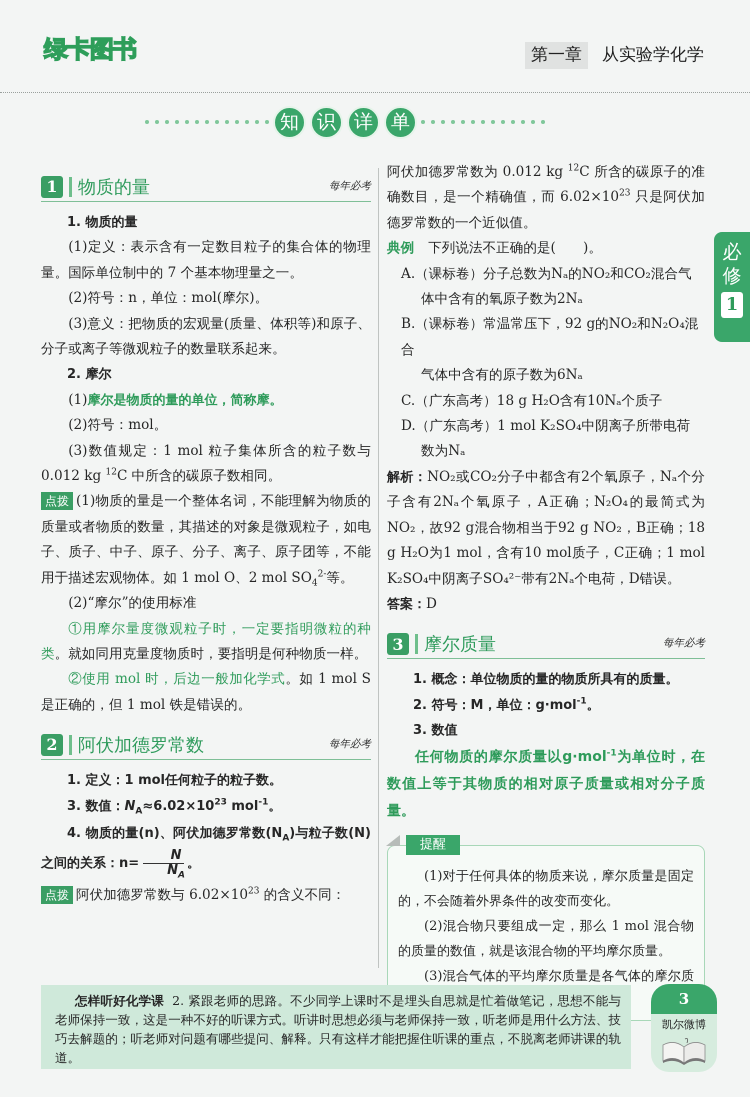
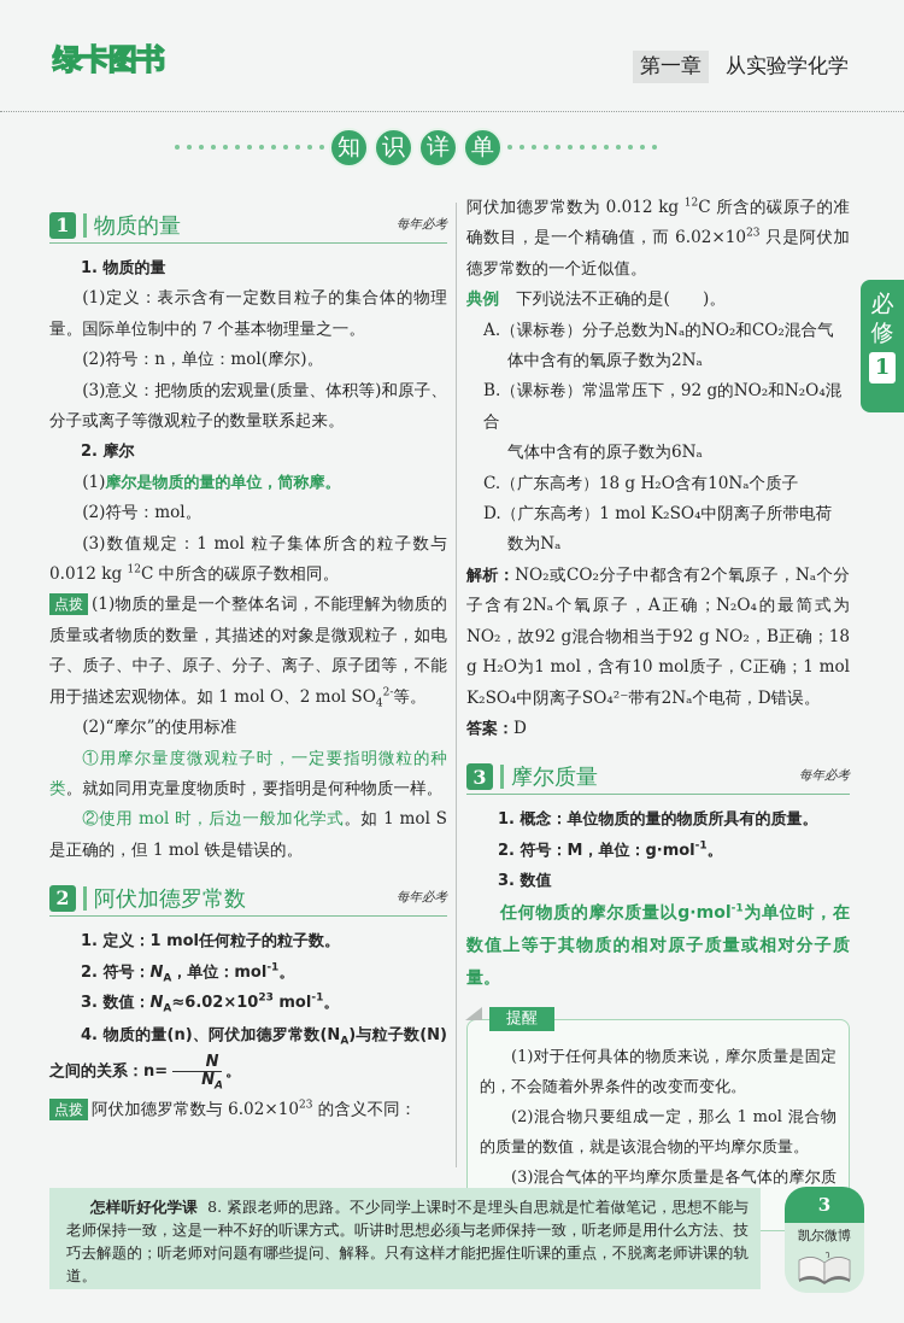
  绿卡图书
  第一章
  从实验学化学
  知
  识
  详
  单
  1
  物质的量
  每年必考
  1. 物质的量
  (1)定义：表示含有一定数目粒子的集合体的物理量。国际单位制中的 7 个基本物理量之一。
  (2)符号：n，单位：mol(摩尔)。
  (3)意义：把物质的宏观量(质量、体积等)和原子、分子或离子等微观粒子的数量联系起来。
  2. 摩尔
  (1)摩尔是物质的量的单位，简称摩。
  (2)符号：mol。
  (3)数值规定：1 mol 粒子集体所含的粒子数与 0.012 kg 12C 中所含的碳原子数相同。
  点拨 (1)物质的量是一个整体名词，不能理解为物质的质量或者物质的数量，其描述的对象是微观粒子，如电子、质子、中子、原子、分子、离子、原子团等，不能用于描述宏观物体。如 1 mol O、2 mol SO42-等。
  (2)“摩尔”的使用标准
  ①用摩尔量度微观粒子时，一定要指明微粒的种类。就如同用克量度物质时，要指明是何种物质一样。
  ②使用 mol 时，后边一般加化学式。如 1 mol S 是正确的，但 1 mol 铁是错误的。
  2
  阿伏加德罗常数
  每年必考
  1. 定义：1 mol任何粒子的粒子数。
+ 2. 符号：NA，单位：mol-1。
  3. 数值：NA≈6.02×1023 mol-1。
  4. 物质的量(n)、阿伏加德罗常数(NA)与粒子数(N)之间的关系：n=
  N
  NA
  。
  点拨 阿伏加德罗常数与 6.02×1023 的含义不同：
  阿伏加德罗常数为 0.012 kg 12C 所含的碳原子的准确数目，是一个精确值，而 6.02×1023 只是阿伏加德罗常数的一个近似值。
  典例 下列说法不正确的是( )。
  A.（课标卷）分子总数为Nₐ的NO₂和CO₂混合气
  体中含有的氧原子数为2Nₐ
  B.（课标卷）常温常压下，92 g的NO₂和N₂O₄混合
  气体中含有的原子数为6Nₐ
  C.（广东高考）18 g H₂O含有10Nₐ个质子
  D.（广东高考）1 mol K₂SO₄中阴离子所带电荷
  数为Nₐ
  解析：NO₂或CO₂分子中都含有2个氧原子，Nₐ个分子含有2Nₐ个氧原子，A正确；N₂O₄的最简式为NO₂，故92 g混合物相当于92 g NO₂，B正确；18 g H₂O为1 mol，含有10 mol质子，C正确；1 mol K₂SO₄中阴离子SO₄²⁻带有2Nₐ个电荷，D错误。
  答案：D
  3
  摩尔质量
  每年必考
  1. 概念：单位物质的量的物质所具有的质量。
  2. 符号：M，单位：g·mol-1。
  3. 数值
  任何物质的摩尔质量以g·mol-1为单位时，在数值上等于其物质的相对原子质量或相对分子质量。
  提醒
  (1)对于任何具体的物质来说，摩尔质量是固定的，不会随着外界条件的改变而变化。
  (2)混合物只要组成一定，那么 1 mol 混合物的质量的数值，就是该混合物的平均摩尔质量。
  必
  修
  1
- 怎样听好化学课 2. 紧跟老师的思路。不少同学上课时不是埋头自思就是忙着做笔记，思想不能与老师保持一致，这是一种不好的听课方式。听讲时思想必须与老师保持一致，听老师是用什么方法、技巧去解题的；听老师对问题有哪些提问、解释。只有这样才能把握住听课的重点，不脱离老师讲课的轨道。
+ 怎样听好化学课 8. 紧跟老师的思路。不少同学上课时不是埋头自思就是忙着做笔记，思想不能与老师保持一致，这是一种不好的听课方式。听讲时思想必须与老师保持一致，听老师是用什么方法、技巧去解题的；听老师对问题有哪些提问、解释。只有这样才能把握住听课的重点，不脱离老师讲课的轨道。
  3
  凯尔微博
